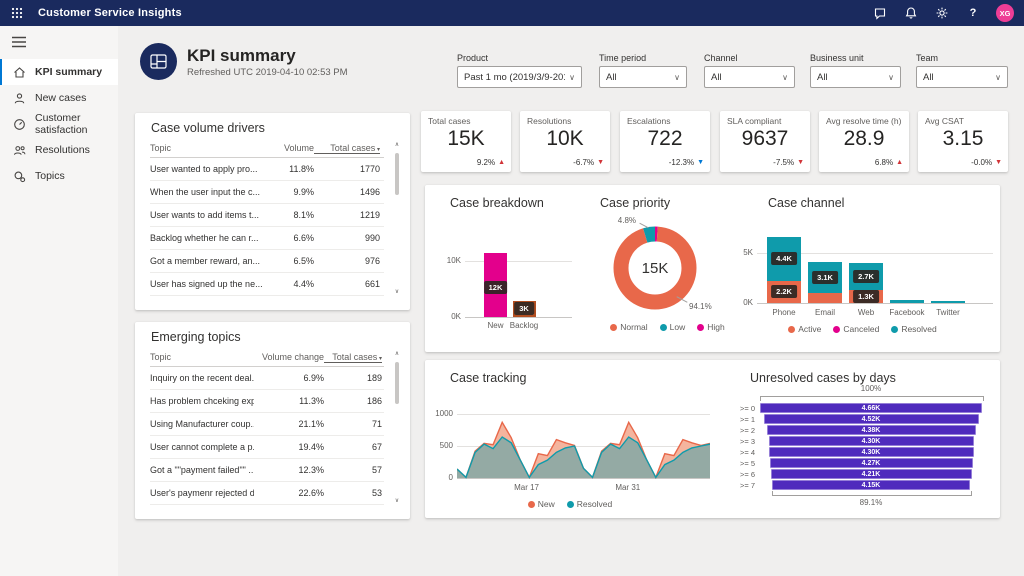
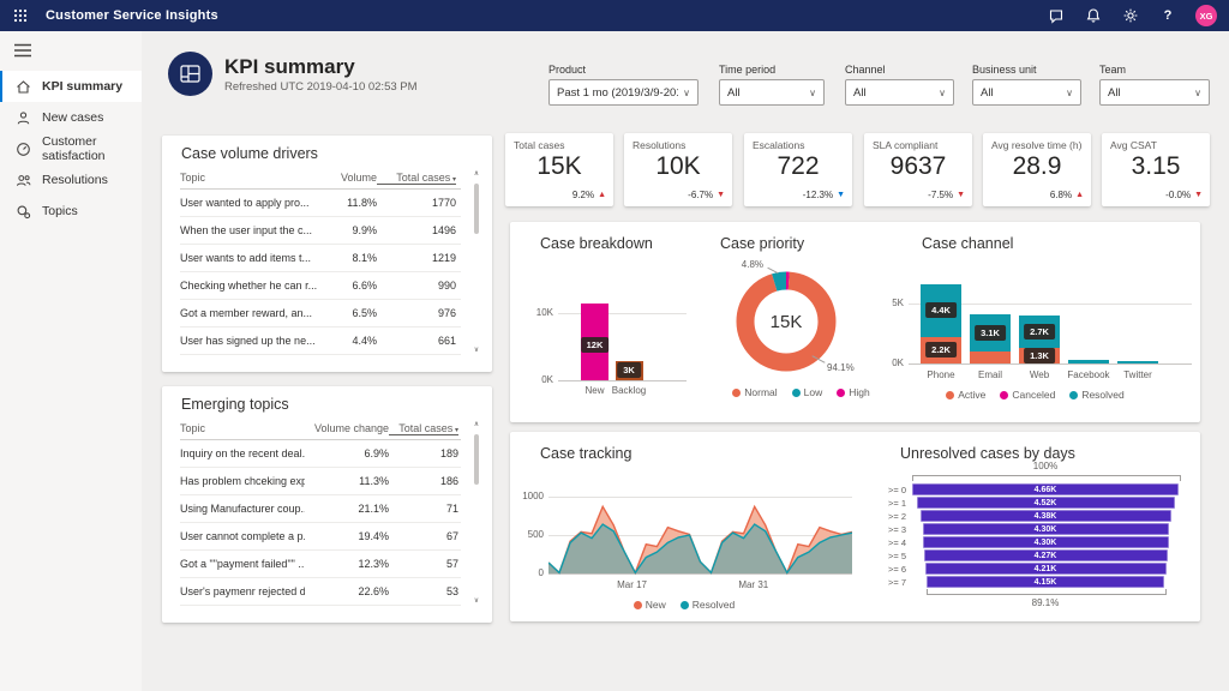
  Customer Service Insights
  ?
  XG
  KPI summary
  New cases
  Customer satisfaction
  Resolutions
  Topics
  KPI summary
  Refreshed UTC 2019-04-10 02:53 PM
  Product
  Past 1 mo (2019/3/9-20
  ∨
  Time period
  All
  ∨
  Channel
  All
  ∨
  Business unit
  All
  ∨
  Team
  All
  ∨
  Total cases
  15K
  9.2%
  Resolutions
  10K
  -6.7%
  Escalations
  722
  -12.3%
  SLA compliant
  9637
  -7.5%
  Avg resolve time (h)
  28.9
  6.8%
  Avg CSAT
  3.15
  -0.0%
  Case volume drivers
  Topic
  Volume
  Total cases
  User wanted to apply pro...
  11.8%
  1770
  When the user input the c...
  9.9%
  1496
  User wants to add items t...
  8.1%
  1219
- Backlog whether he can r...
+ Checking whether he can r...
  6.6%
  990
  Got a member reward, an...
  6.5%
  976
  User has signed up the ne...
  4.4%
  661
  Emerging topics
  Topic
  Volume change
  Total cases
  Inquiry on the recent deal.
  6.9%
  189
  Has problem chceking exp
  11.3%
  186
  Using Manufacturer coup.
  21.1%
  71
  User cannot complete a p.
  19.4%
  67
  Got a ""payment failed"" ..
  12.3%
  57
  User's paymenr rejected d
  22.6%
  53
  Case breakdown
  10K
  0K
  12K
  New
  3K
  Backlog
  Case priority
  15K
  4.8%
  94.1%
  Normal
  Low
  High
  Case channel
  5K
  0K
  2.2K
  4.4K
  Phone
  3.1K
  Email
  1.3K
  2.7K
  Web
  Facebook
  Twitter
  Active
  Canceled
  Resolved
  Case tracking
  1000
  500
  0
  Mar 17
  Mar 31
  New
  Resolved
  Unresolved cases by days
  100%
  >= 0
  >= 1
  >= 2
  >= 3
  >= 4
  >= 5
  >= 6
  >= 7
  89.1%
